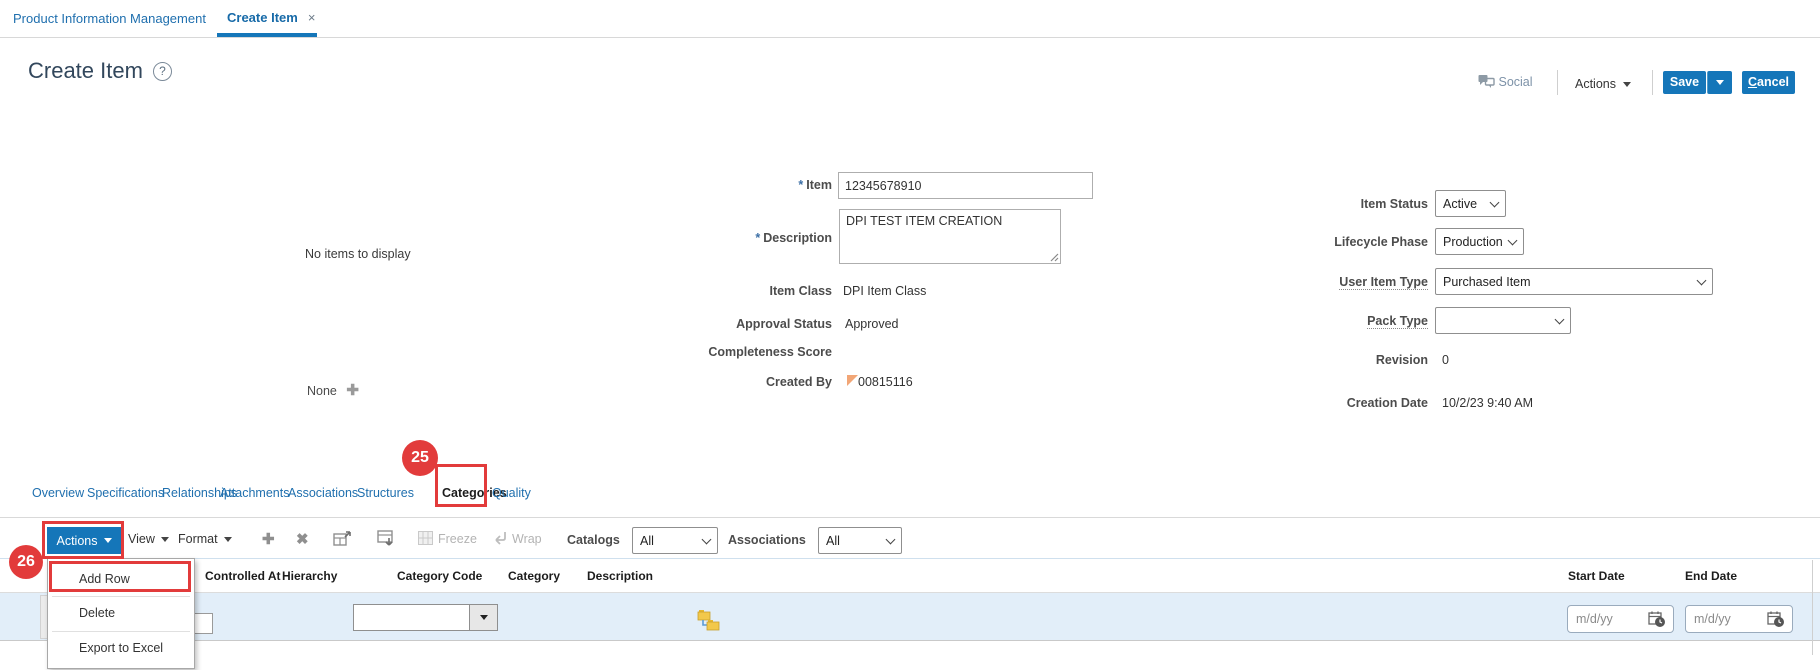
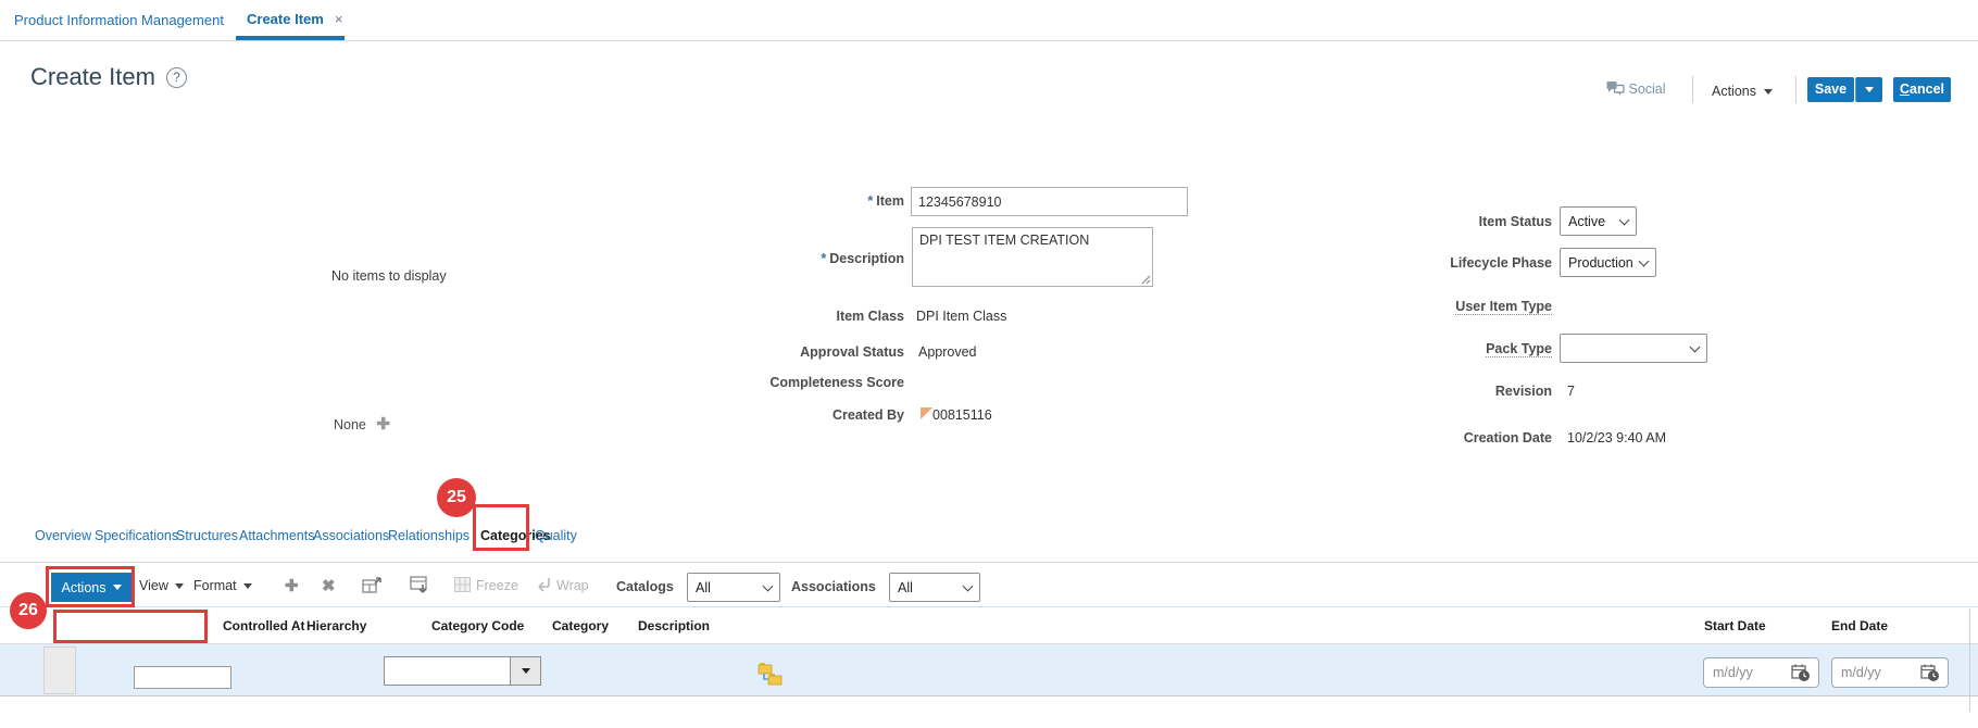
  Product Information Management
  Create Item ×
  Create Item ?
  Social
  Actions
  Save
  Cancel
  No items to display
  None ✚
  * Item
  12345678910
  * Description
  DPI TEST ITEM CREATION
  Item Class
  DPI Item Class
  Approval Status
  Approved
  Completeness Score
  Created By
  00815116
  Item Status
  Active
  Lifecycle Phase
  Production
  User Item Type
- Purchased Item
  Pack Type
  Revision
- 0
+ 7
  Creation Date
  10/2/23 9:40 AM
  Overview
  Specifications
- Relationships
+ Structures
  Attachments
  Associations
- Structures
+ Relationships
  Categories
  Quality
  Actions
  View
  Format
  ✚
  ✖
  Freeze
  Wrap
  Catalogs
  All
  Associations
  All
  Controlled At
  Hierarchy
  Category Code
  Category
  Description
  Start Date
  End Date
  m/d/yy
  m/d/yy
- Add Row
- Delete
- Export to Excel
  25
  26
